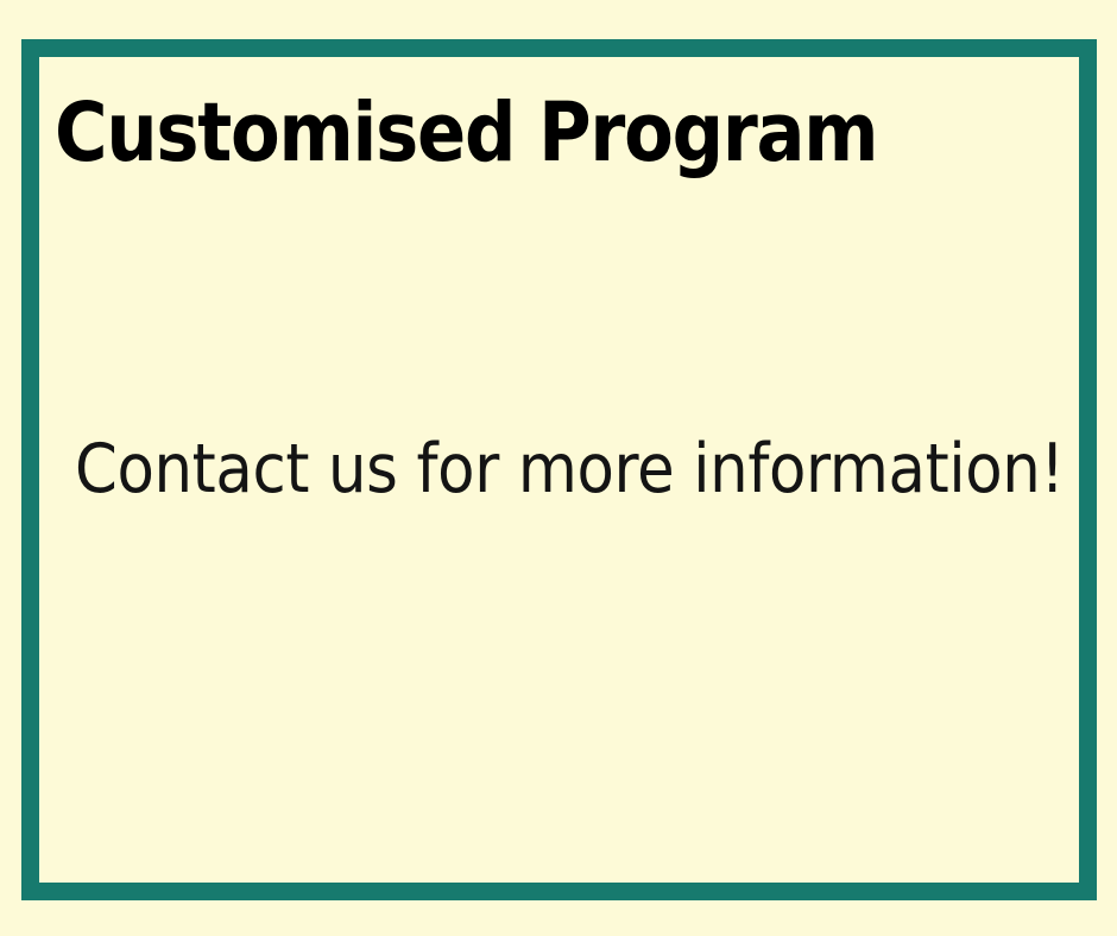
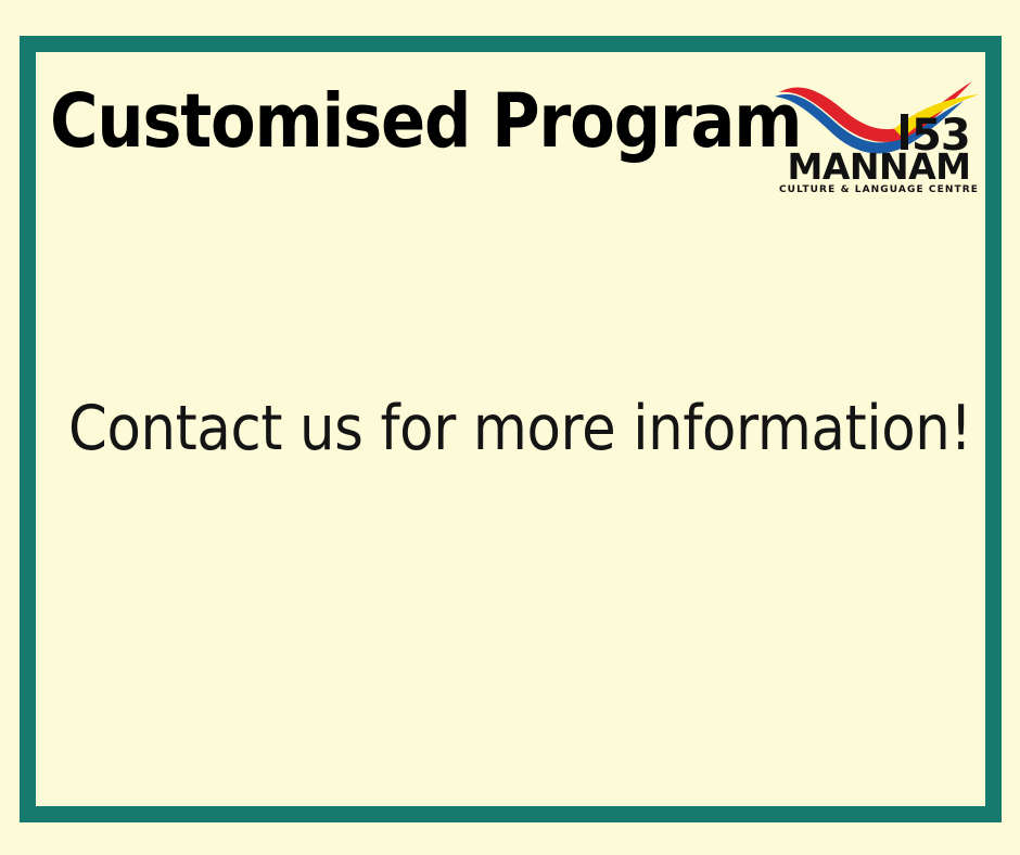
  Customised Program
  Contact us for more information!
+ 53
+ MANNAM
+ CULTURE & LANGUAGE CENTRE
